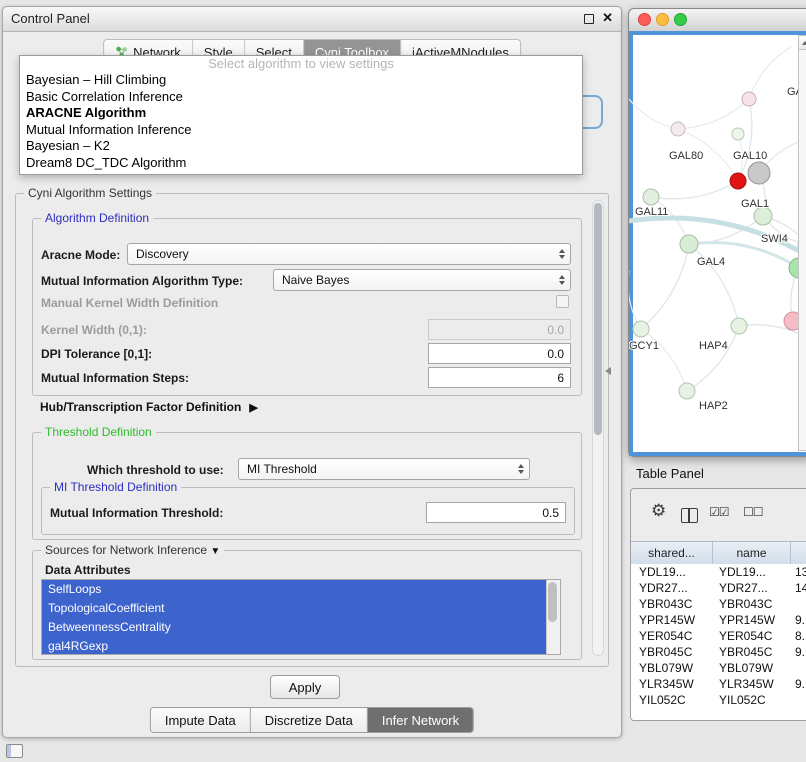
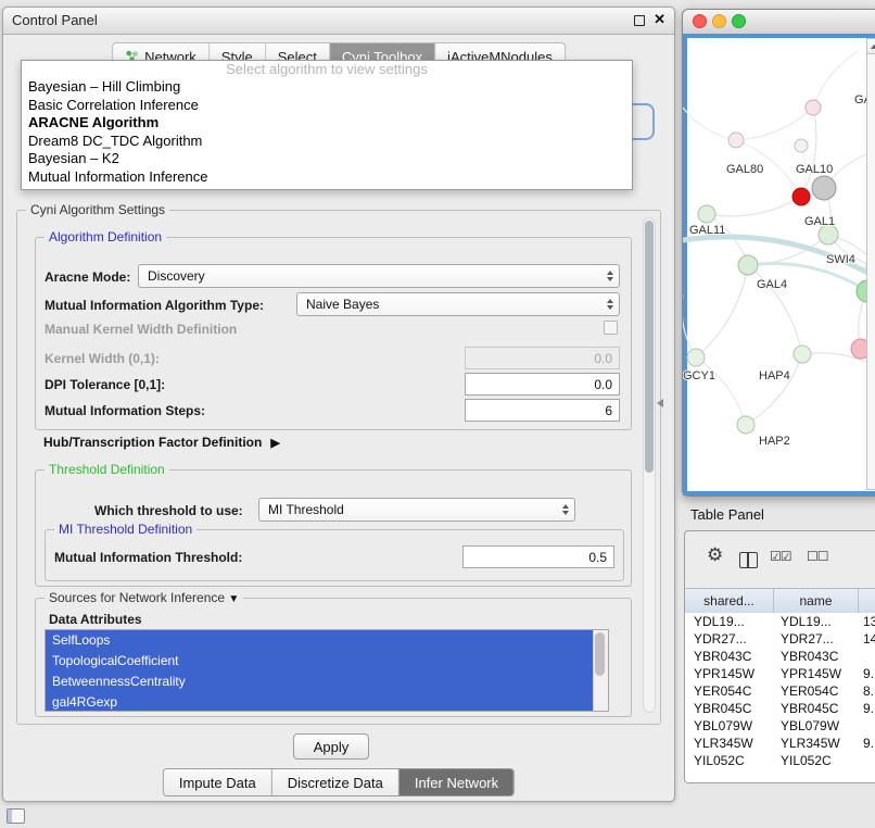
  Control Panel
  ✕
  Network
  Style
  Select
  Cyni Toolbox
  jActiveMNodules
  Select algorithm to view settings
  Bayesian – Hill Climbing
  Basic Correlation Inference
  ARACNE Algorithm
- Mutual Information Inference
+ Dream8 DC_TDC Algorithm
  Bayesian – K2
- Dream8 DC_TDC Algorithm
+ Mutual Information Inference
  Cyni Algorithm Settings
  Algorithm Definition
  Aracne Mode:
  Discovery
  Mutual Information Algorithm Type:
  Naive Bayes
  Manual Kernel Width Definition
  Kernel Width (0,1):
  0.0
  DPI Tolerance [0,1]:
  0.0
  Mutual Information Steps:
  6
  Hub/Transcription Factor Definition
  ▶
  Threshold Definition
  Which threshold to use:
  MI Threshold
  MI Threshold Definition
  Mutual Information Threshold:
  0.5
  Sources for Network Inference ▼
  Data Attributes
  SelfLoops
  TopologicalCoefficient
  BetweennessCentrality
  gal4RGexp
  Apply
  Impute Data
  Discretize Data
  Infer Network
  GAL80
  GAL10
  GAL11
  GAL1
  SWI4
  GAL4
  GCY1
  HAP4
  HAP2
  Table Panel
  ⚙
  ☑☑
  ☐☐
  shared...
  name
  YDL19...
  YDL19...
  13
  YDR27...
  YDR27...
  14
  YBR043C
  YBR043C
  YPR145W
  YPR145W
  9.
  YER054C
  YER054C
  8.
  YBR045C
  YBR045C
  9.
  YBL079W
  YBL079W
  YLR345W
  YLR345W
  9.
  YIL052C
  YIL052C
